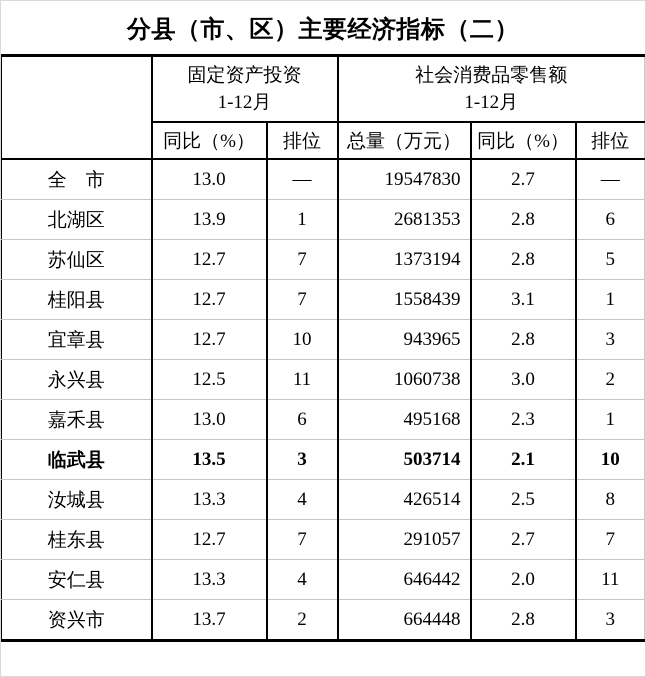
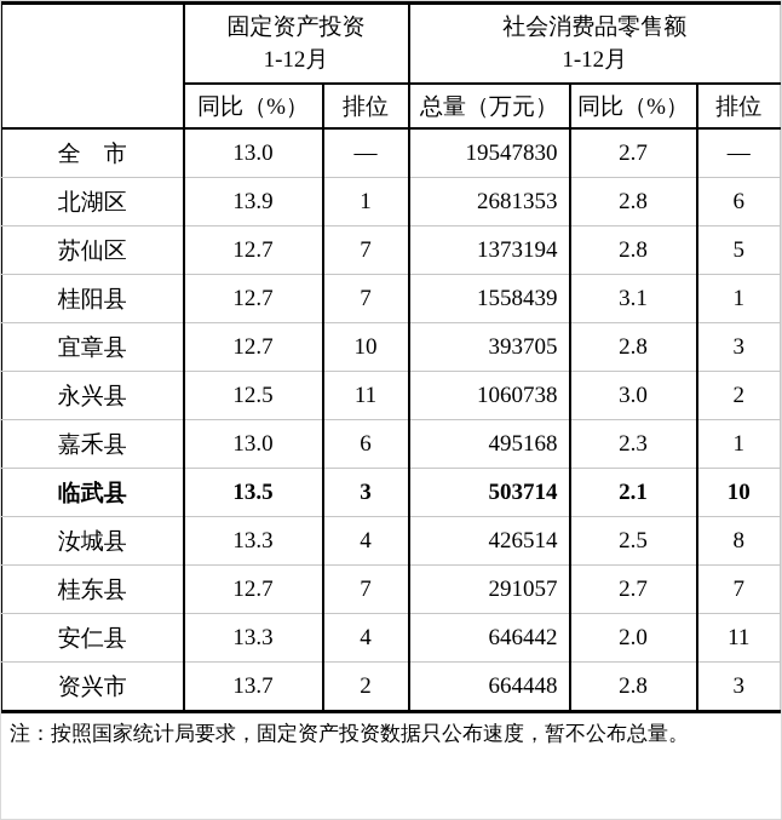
- 分县（市、区）主要经济指标（二）
  	固定资产投资 1-12月	社会消费品零售额 1-12月
  同比（%）	排位	总量（万元）	同比（%）	排位
  全 市	13.0	—	19547830	2.7	—
  北湖区	13.9	1	2681353	2.8	6
  苏仙区	12.7	7	1373194	2.8	5
  桂阳县	12.7	7	1558439	3.1	1
- 宜章县	12.7	10	943965	2.8	3
+ 宜章县	12.7	10	393705	2.8	3
  永兴县	12.5	11	1060738	3.0	2
  嘉禾县	13.0	6	495168	2.3	1
  临武县	13.5	3	503714	2.1	10
  汝城县	13.3	4	426514	2.5	8
  桂东县	12.7	7	291057	2.7	7
  安仁县	13.3	4	646442	2.0	11
  资兴市	13.7	2	664448	2.8	3
+ 注：按照国家统计局要求，固定资产投资数据只公布速度，暂不公布总量。
